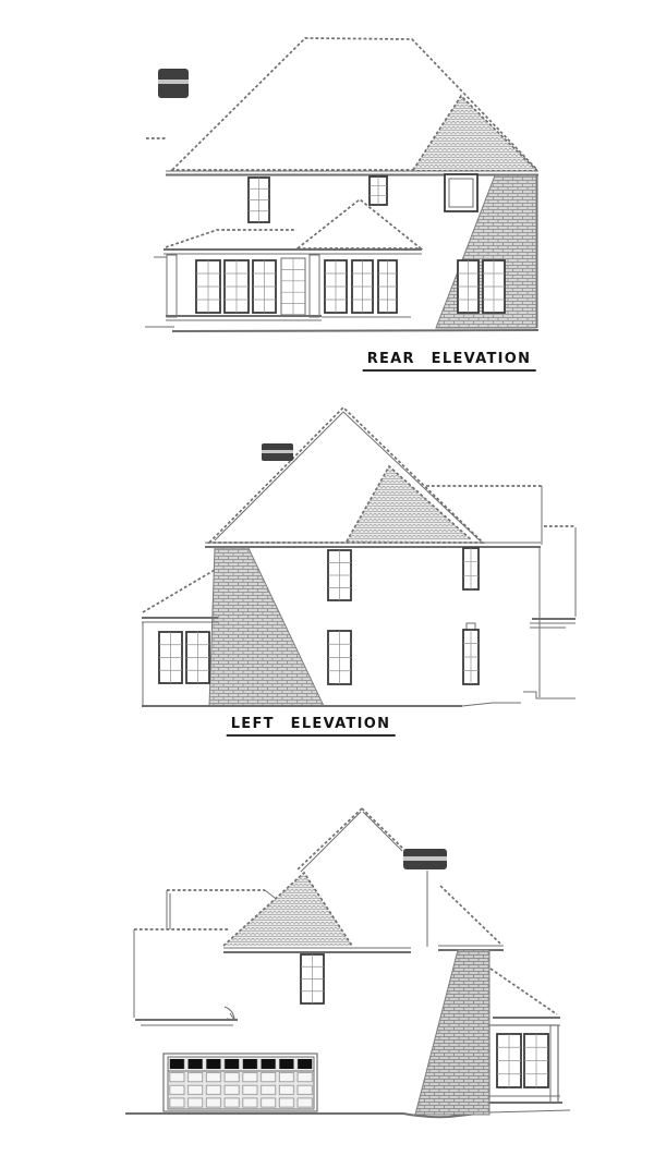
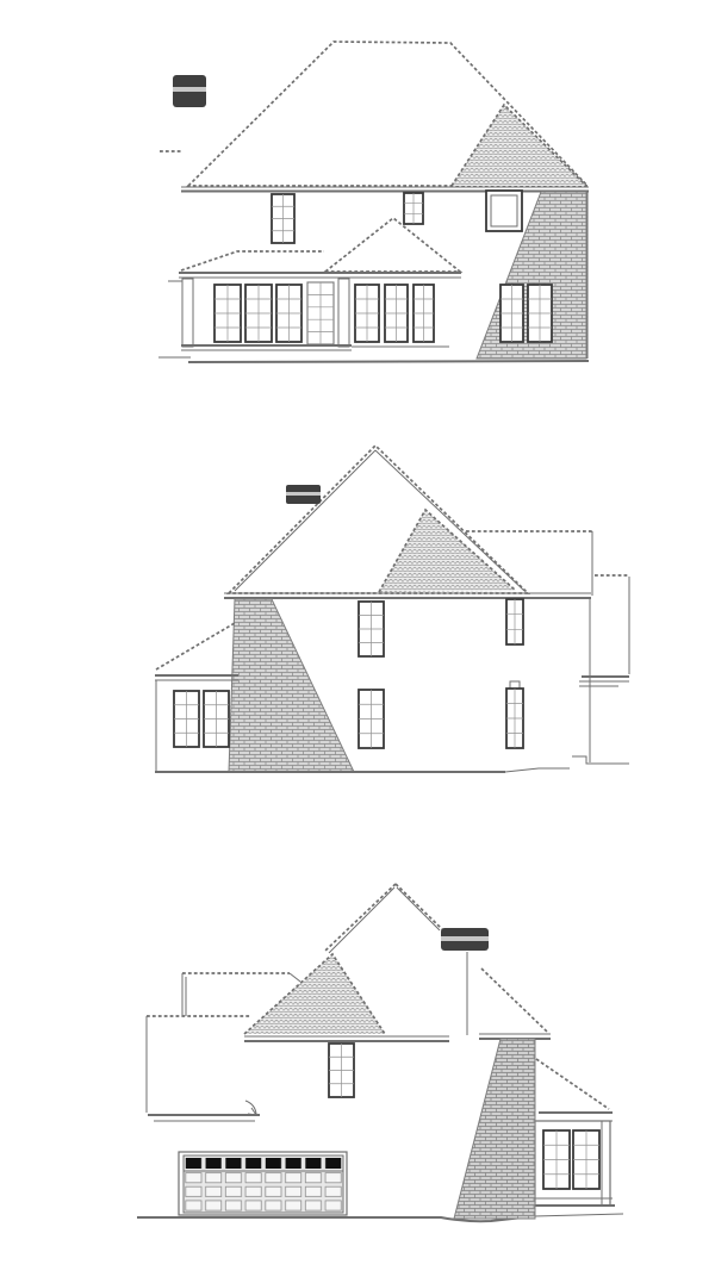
- REAR ELEVATION
- LEFT ELEVATION
